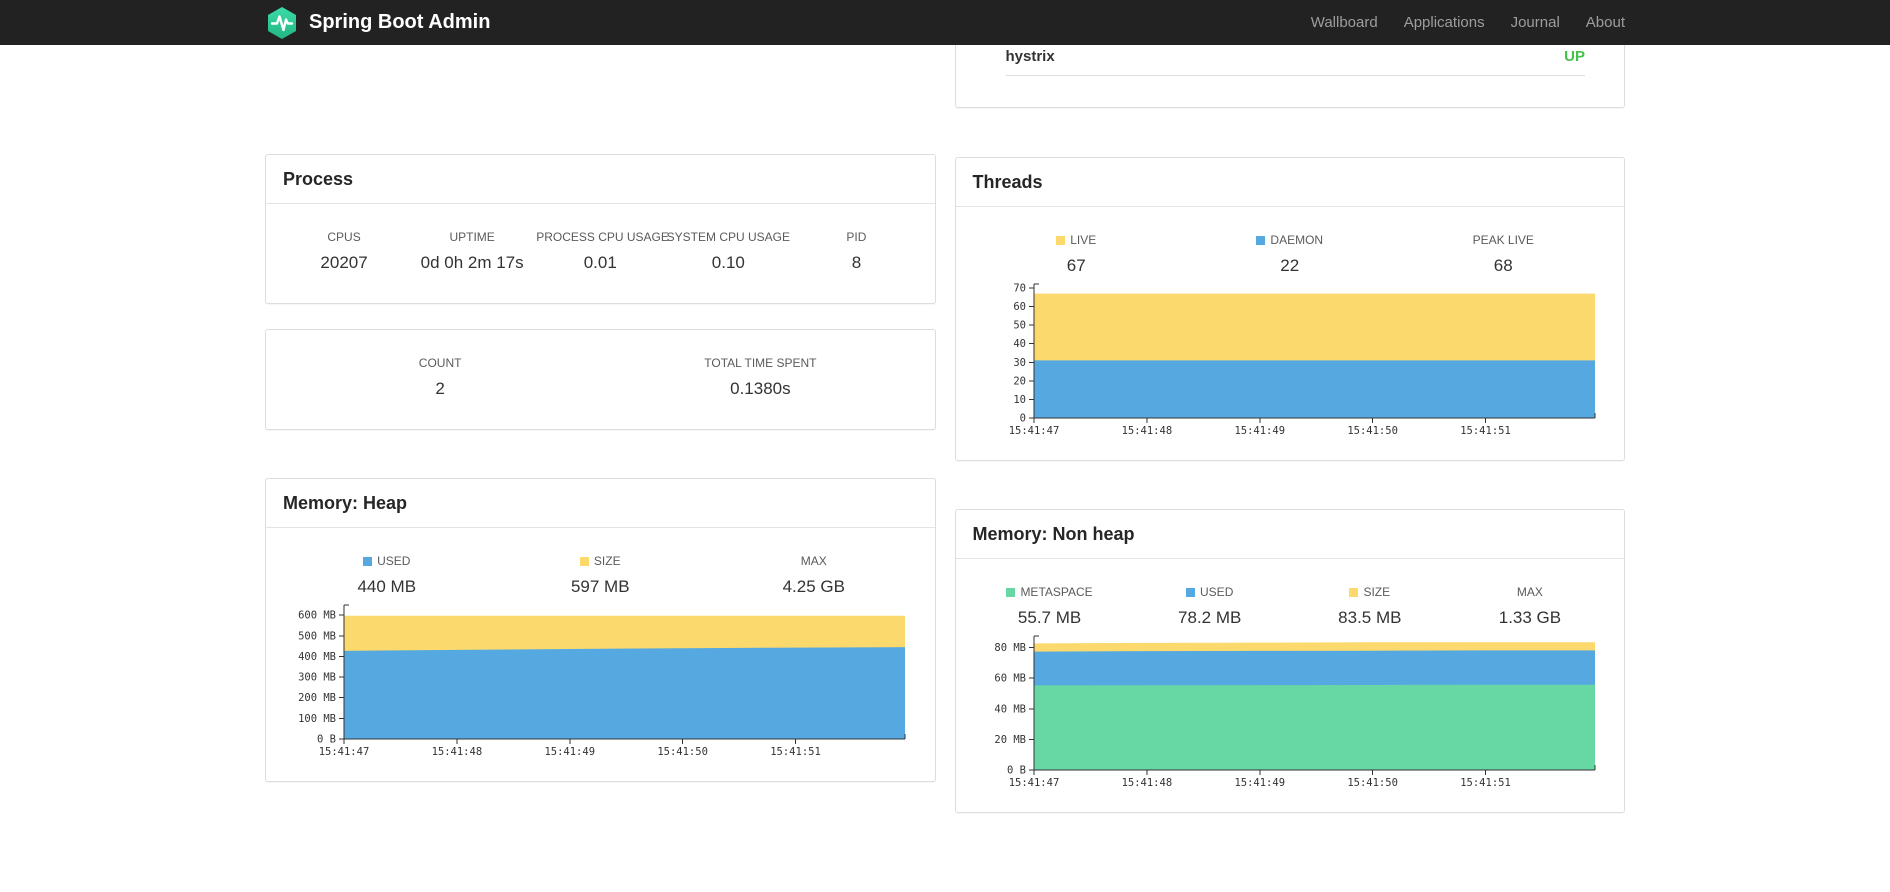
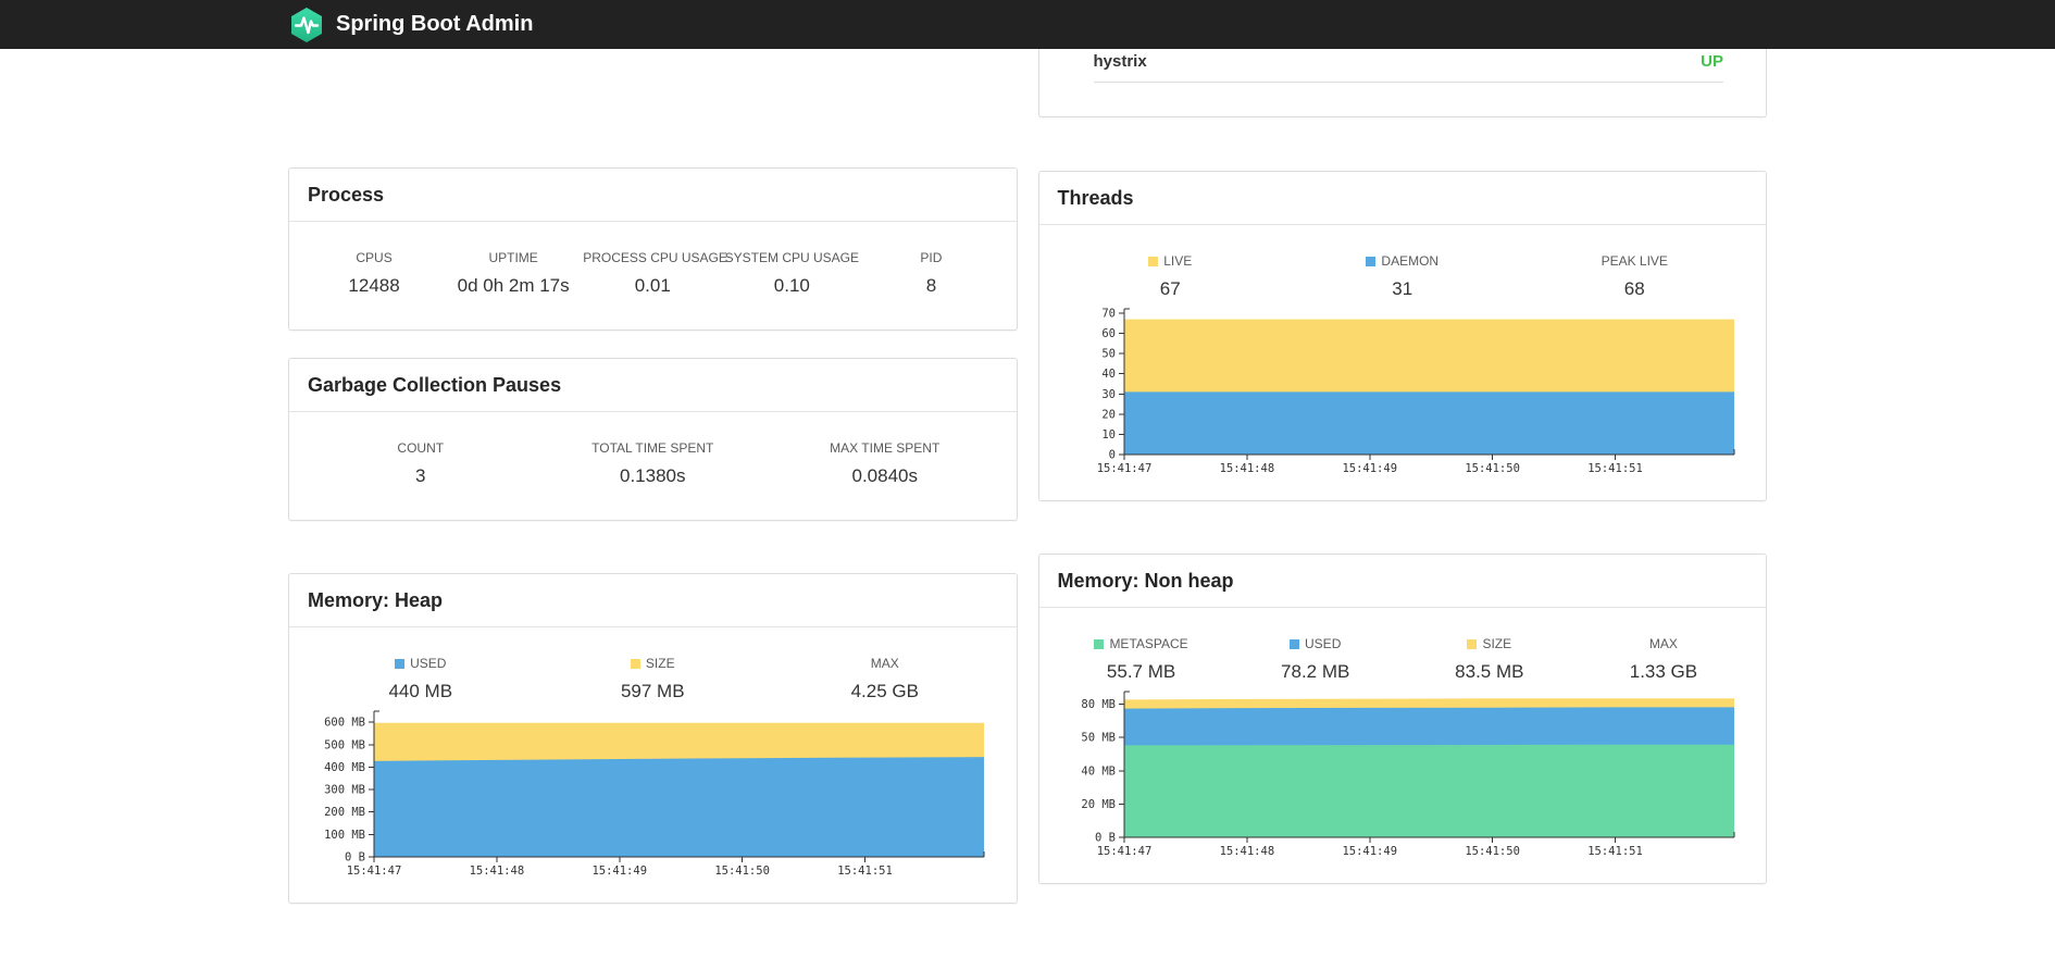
  Spring Boot Admin
- Wallboard
- Applications
- Journal
- About
  Process
  CPUS
- 20207
+ 12488
  UPTIME
  0d 0h 2m 17s
  PROCESS CPU USAG
  0.01
  SYSTEM CPU USAGE
  0.10
  PID
  8
+ Garbage Collection Pauses
  COUNT
- 2
+ 3
  TOTAL TIME SPENT
  0.1380s
+ MAX TIME SPENT
+ 0.0840s
  Memory: Heap
  USED
  440 MB
  SIZE
  597 MB
  MAX
  4.25 GB
  0 B
  100 MB
  200 MB
  300 MB
  400 MB
  500 MB
  600 MB
  15:41:47
  15:41:48
  15:41:49
  15:41:50
  15:41:51
  hystrix
  UP
  Threads
  LIVE
  67
  DAEMON
- 22
+ 31
  PEAK LIVE
  68
  0
  10
  20
  30
  40
  50
  60
  70
  15:41:47
  15:41:48
  15:41:49
  15:41:50
  15:41:51
  Memory: Non heap
  METASPACE
  55.7 MB
  USED
  78.2 MB
  SIZE
  83.5 MB
  MAX
  1.33 GB
  0 B
  20 MB
  40 MB
- 60 MB
+ 50 MB
  80 MB
  15:41:47
  15:41:48
  15:41:49
  15:41:50
  15:41:51
